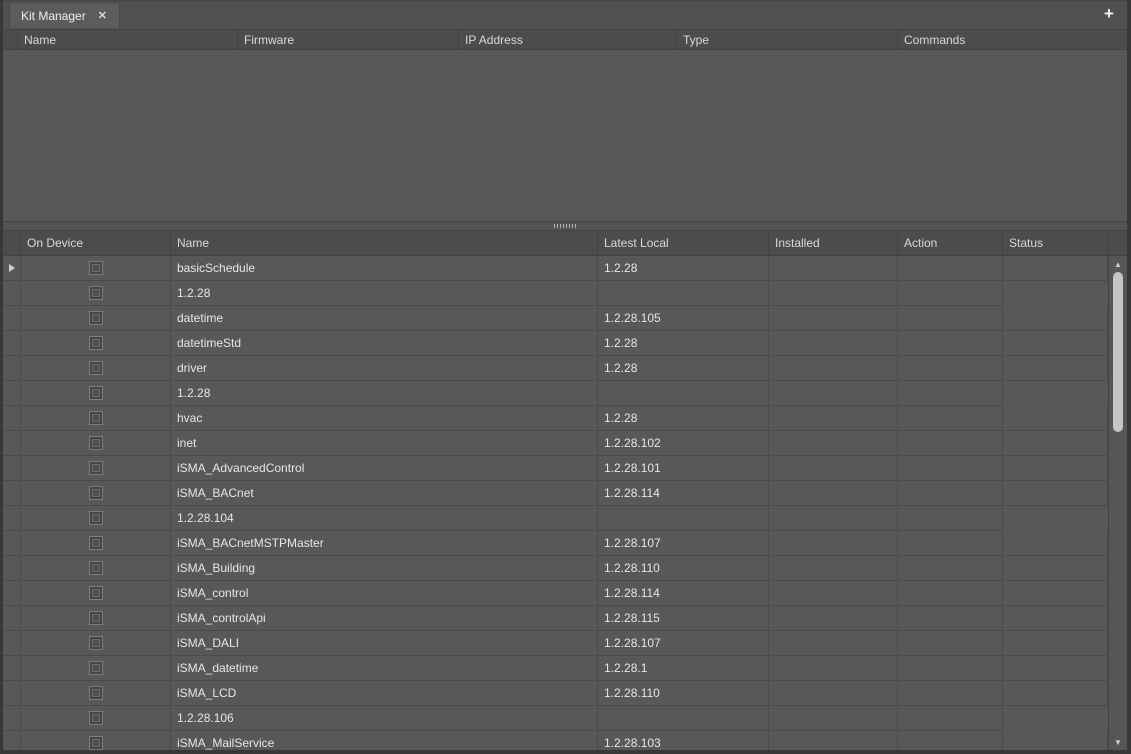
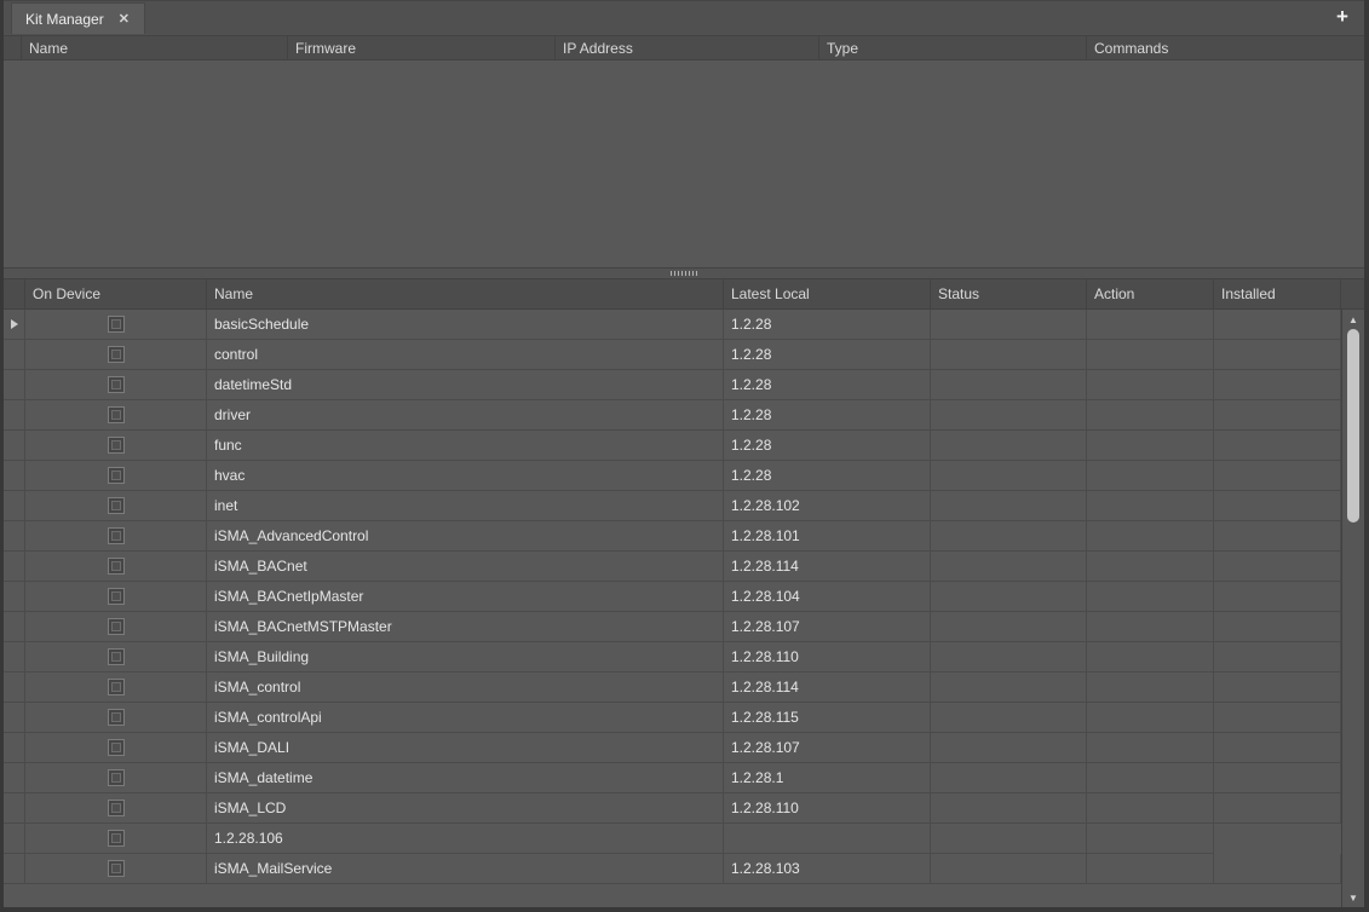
  Kit Manager
  ✕
  +
  Name
  Firmware
  IP Address
  Type
  Commands
  On Device
  Name
  Latest Local
- Installed
+ Status
  Action
- Status
+ Installed
  basicSchedule
  1.2.28
+ control
  1.2.28
- datetime
- 1.2.28.105
  datetimeStd
  1.2.28
  driver
  1.2.28
+ func
  1.2.28
  hvac
  1.2.28
  inet
  1.2.28.102
  iSMA_AdvancedControl
  1.2.28.101
  iSMA_BACnet
  1.2.28.114
+ iSMA_BACnetIpMaster
  1.2.28.104
  iSMA_BACnetMSTPMaster
  1.2.28.107
  iSMA_Building
  1.2.28.110
  iSMA_control
  1.2.28.114
  iSMA_controlApi
  1.2.28.115
  iSMA_DALI
  1.2.28.107
  iSMA_datetime
  1.2.28.1
  iSMA_LCD
  1.2.28.110
  1.2.28.106
  iSMA_MailService
  1.2.28.103
  ▲
  ▼
